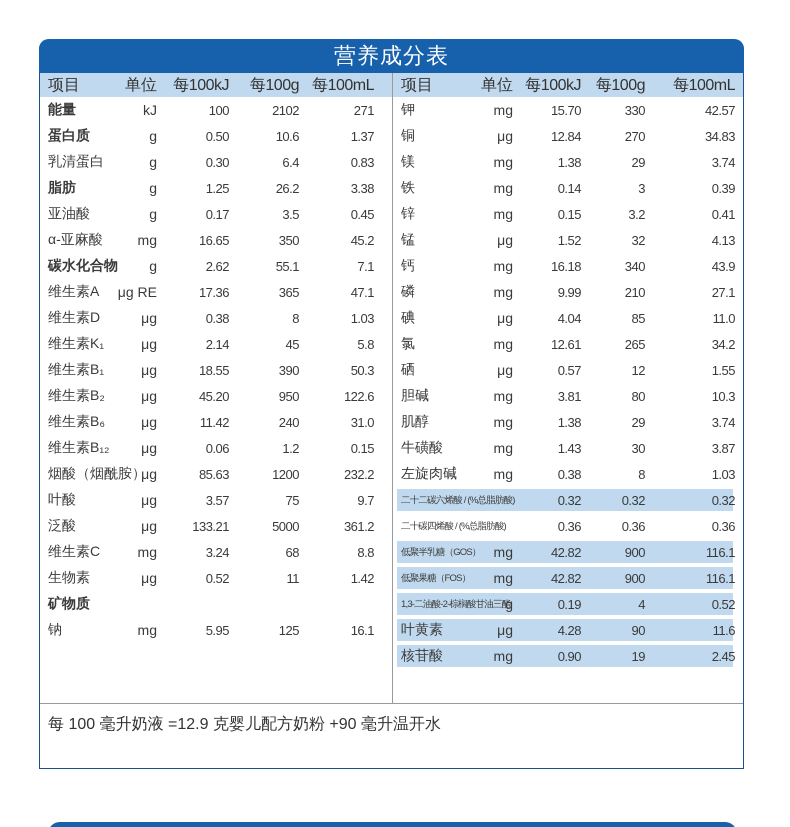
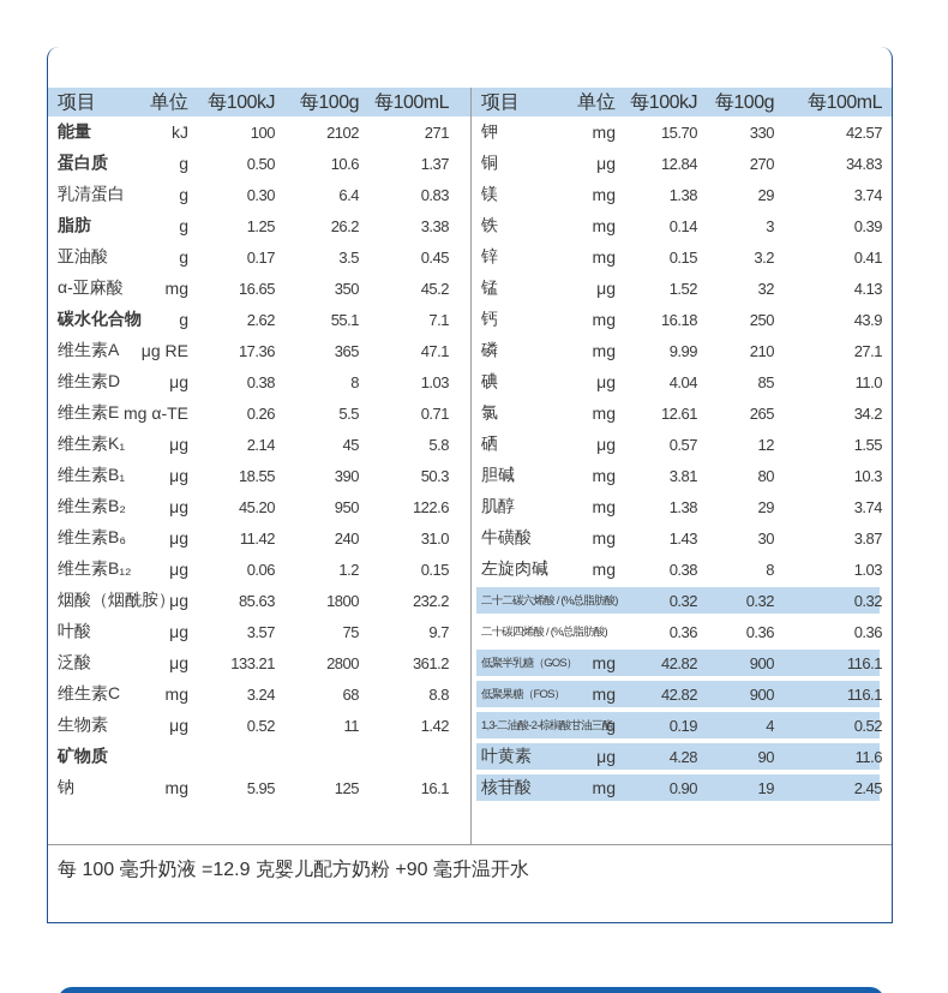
- 营养成分表
  项目
  单位
  每100kJ
  每100g
  每100mL
  能量
  kJ
  100
  2102
  271
  蛋白质
  g
  0.50
  10.6
  1.37
  乳清蛋白
  g
  0.30
  6.4
  0.83
  脂肪
  g
  1.25
  26.2
  3.38
  亚油酸
  g
  0.17
  3.5
  0.45
  α-亚麻酸
  mg
  16.65
  350
  45.2
  碳水化合物
  g
  2.62
  55.1
  7.1
  维生素A
  μg RE
  17.36
  365
  47.1
  维生素D
  μg
  0.38
  8
  1.03
+ 维生素E
+ mg α-TE
+ 0.26
+ 5.5
+ 0.71
  维生素K₁
  μg
  2.14
  45
  5.8
  维生素B₁
  μg
  18.55
  390
  50.3
  维生素B₂
  μg
  45.20
  950
  122.6
  维生素B₆
  μg
  11.42
  240
  31.0
  维生素B₁₂
  μg
  0.06
  1.2
  0.15
  烟酸（烟酰胺）
  μg
  85.63
- 1200
+ 1800
  232.2
  叶酸
  μg
  3.57
  75
  9.7
  泛酸
  μg
  133.21
- 5000
+ 2800
  361.2
  维生素C
  mg
  3.24
  68
  8.8
  生物素
  μg
  0.52
  11
  1.42
  矿物质
  钠
  mg
  5.95
  125
  16.1
  项目
  单位
  每100kJ
  每100g
  每100mL
  钾
  mg
  15.70
  330
  42.57
  铜
  μg
  12.84
  270
  34.83
  镁
  mg
  1.38
  29
  3.74
  铁
  mg
  0.14
  3
  0.39
  锌
  mg
  0.15
  3.2
  0.41
  锰
  μg
  1.52
  32
  4.13
  钙
  mg
  16.18
- 340
+ 250
  43.9
  磷
  mg
  9.99
  210
  27.1
  碘
  μg
  4.04
  85
  11.0
  氯
  mg
  12.61
  265
  34.2
  硒
  μg
  0.57
  12
  1.55
  胆碱
  mg
  3.81
  80
  10.3
  肌醇
  mg
  1.38
  29
  3.74
  牛磺酸
  mg
  1.43
  30
  3.87
  左旋肉碱
  mg
  0.38
  8
  1.03
  二十二碳六烯酸 / (%总脂肪酸)
  0.32
  0.32
  0.32
  二十碳四烯酸 / (%总脂肪酸)
  0.36
  0.36
  0.36
  低聚半乳糖（GOS）
  mg
  42.82
  900
  116.1
  低聚果糖（FOS）
  mg
  42.82
  900
  116.1
  1,3-二油酸-2-棕榈酸甘油三酯
  g
  0.19
  4
  0.52
  叶黄素
  μg
  4.28
  90
  11.6
  核苷酸
  mg
  0.90
  19
  2.45
  每 100 毫升奶液 =12.9 克婴儿配方奶粉 +90 毫升温开水
